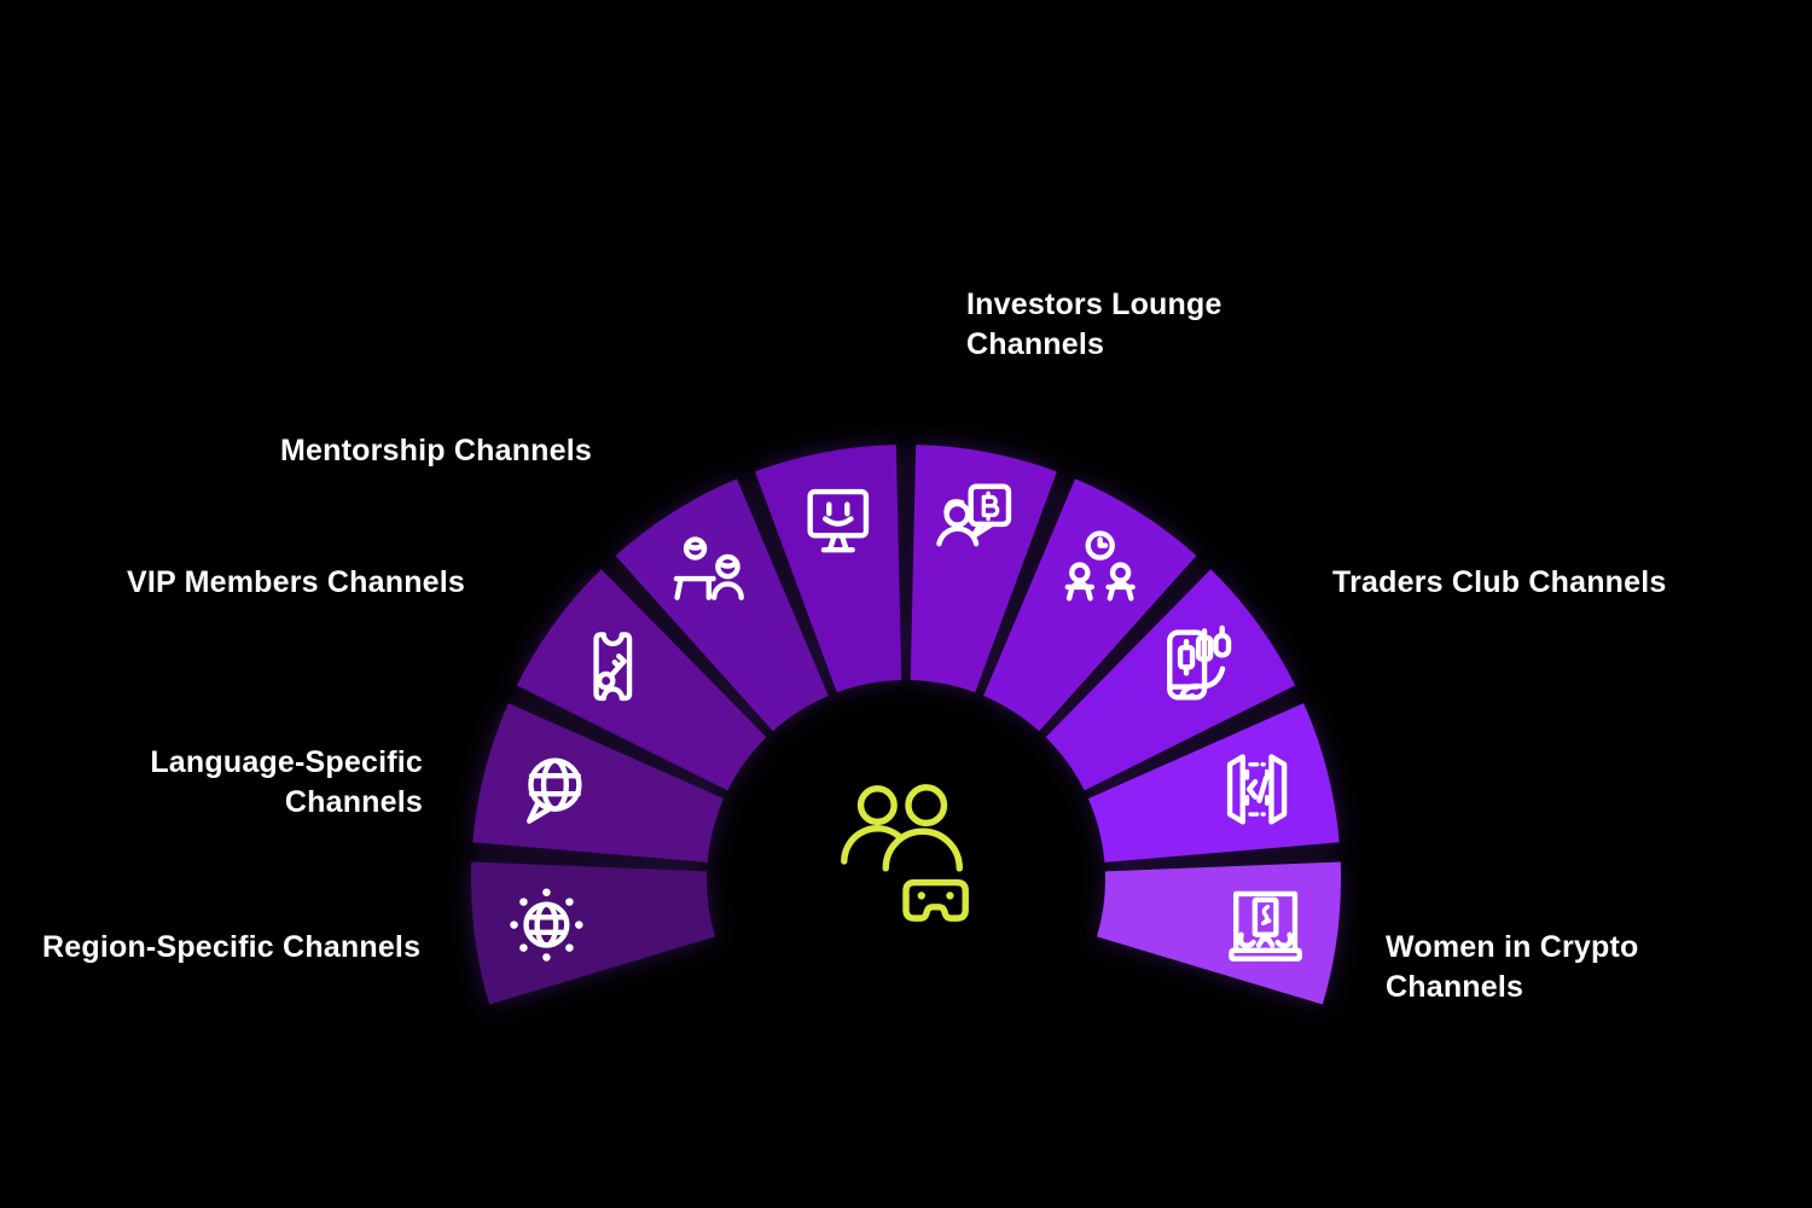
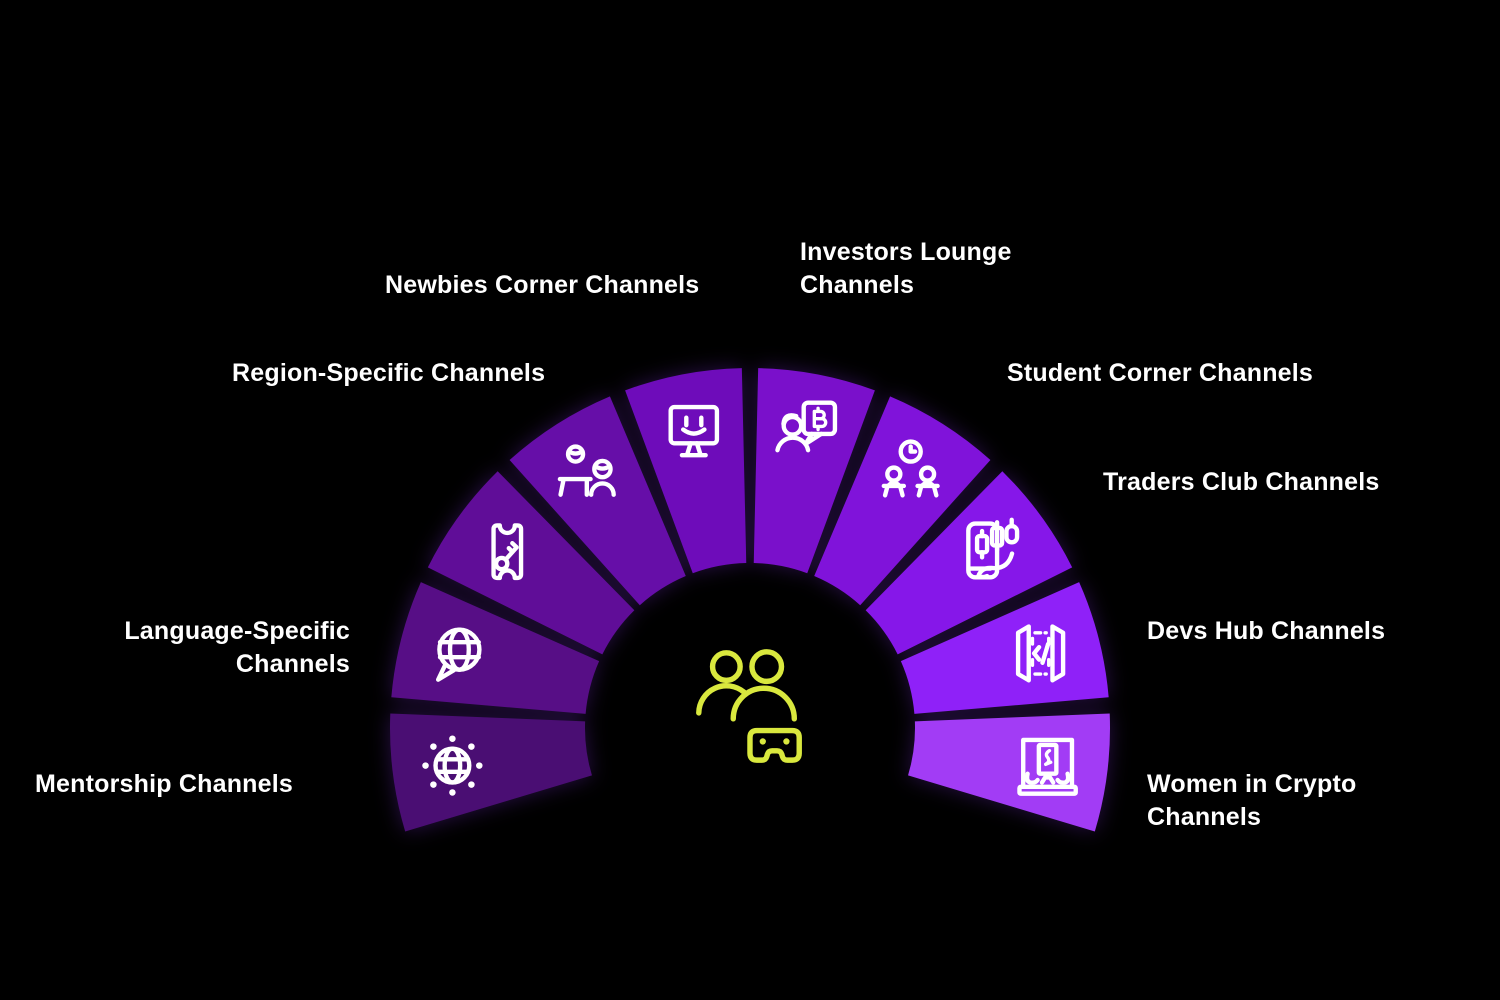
- Region-Specific Channels
+ Mentorship Channels
  Language-Specific Channels
- VIP Members Channels
- Mentorship Channels
+ Region-Specific Channels
+ Newbies Corner Channels
  Investors Lounge Channels
+ Student Corner Channels
  Traders Club Channels
+ Devs Hub Channels
  Women in Crypto Channels
